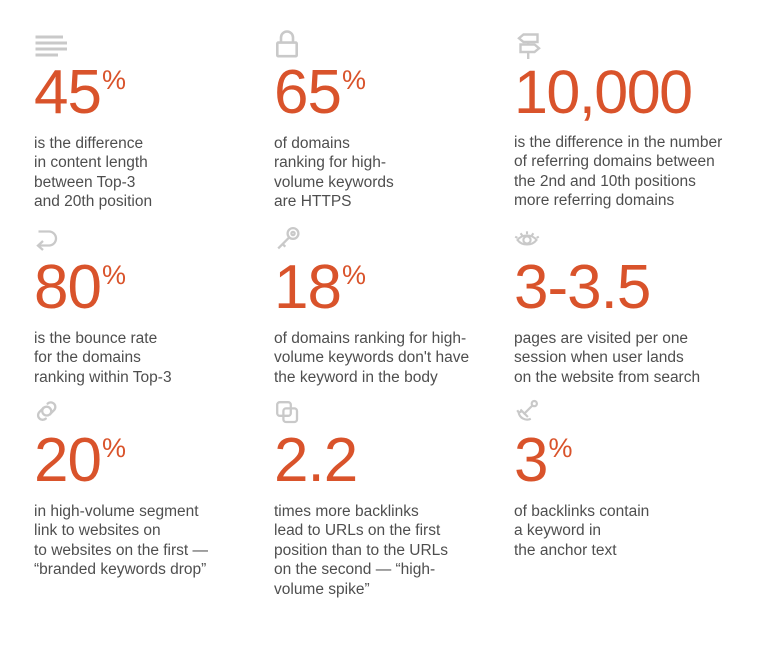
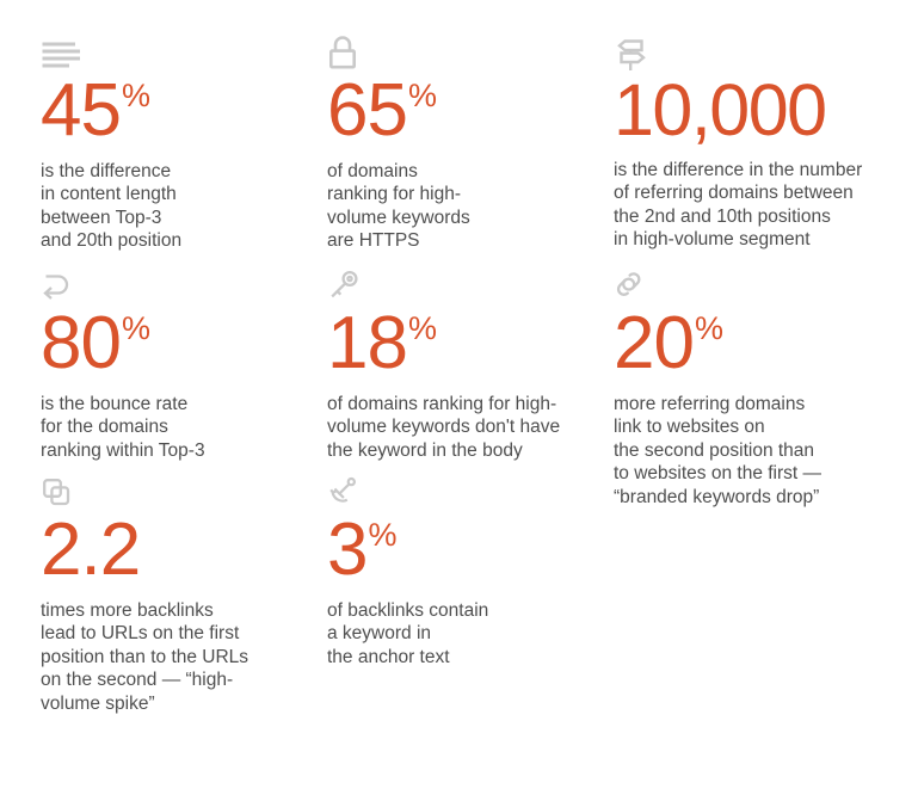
  45%
  is the difference
  in content length
  between Top-3
  and 20th position
  65%
  of domains
  ranking for high-
  volume keywords
  are HTTPS
  10,000
  is the difference in the number
  of referring domains between
  the 2nd and 10th positions
- more referring domains
+ in high-volume segment
  80%
  is the bounce rate
  for the domains
  ranking within Top-3
  18%
  of domains ranking for high-
  volume keywords don't have
  the keyword in the body
- 3-3.5
- pages are visited per one
- session when user lands
- on the website from search
  20%
- in high-volume segment
+ more referring domains
  link to websites on
+ the second position than
  to websites on the first —
  “branded keywords drop”
  2.2
  times more backlinks
  lead to URLs on the first
  position than to the URLs
  on the second — “high-
  volume spike”
  3%
  of backlinks contain
  a keyword in
  the anchor text
